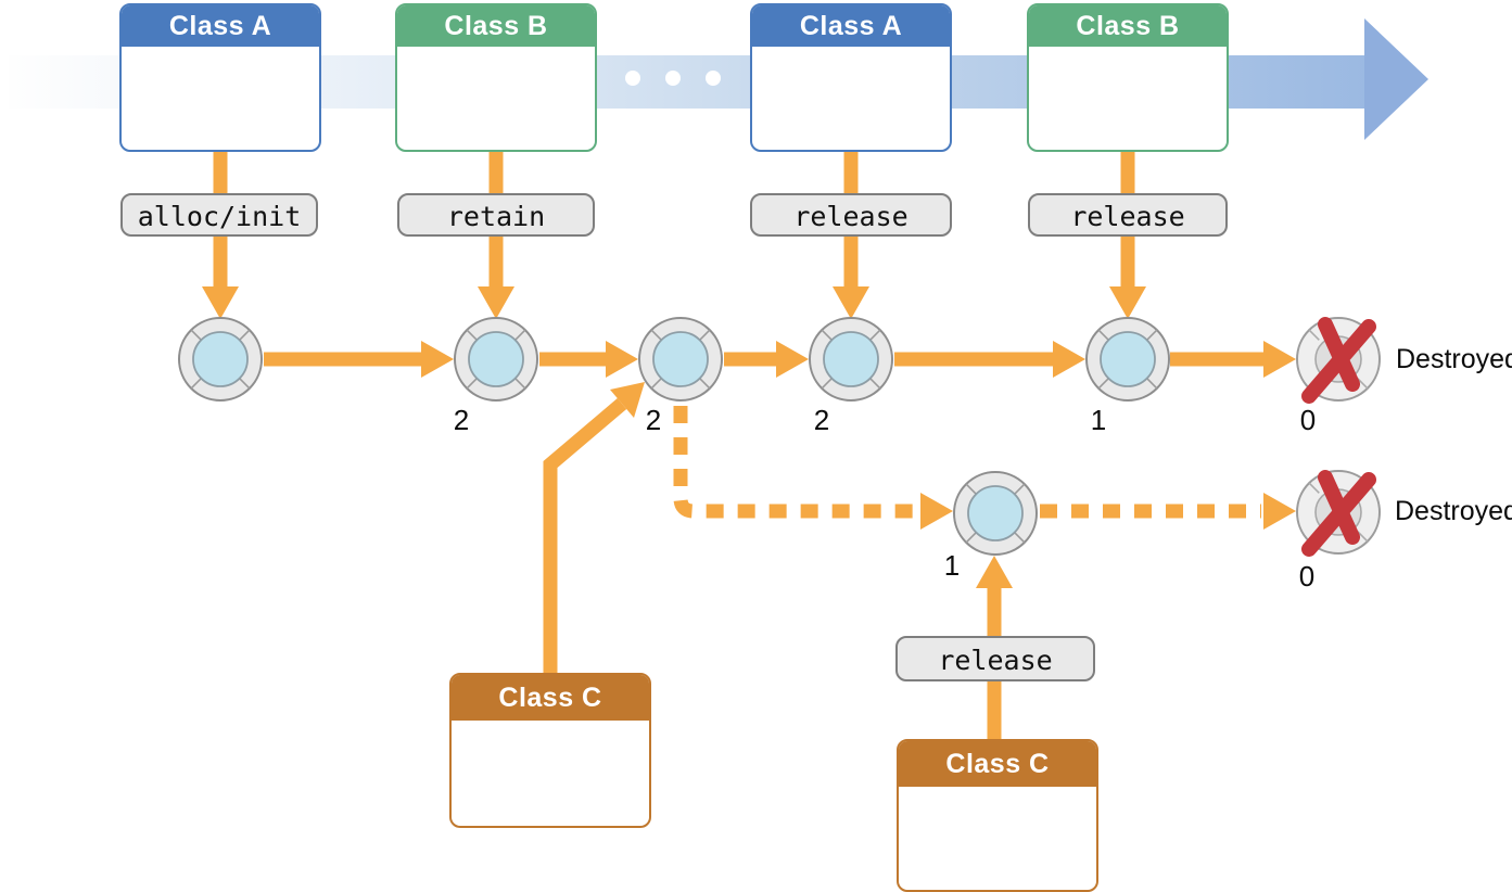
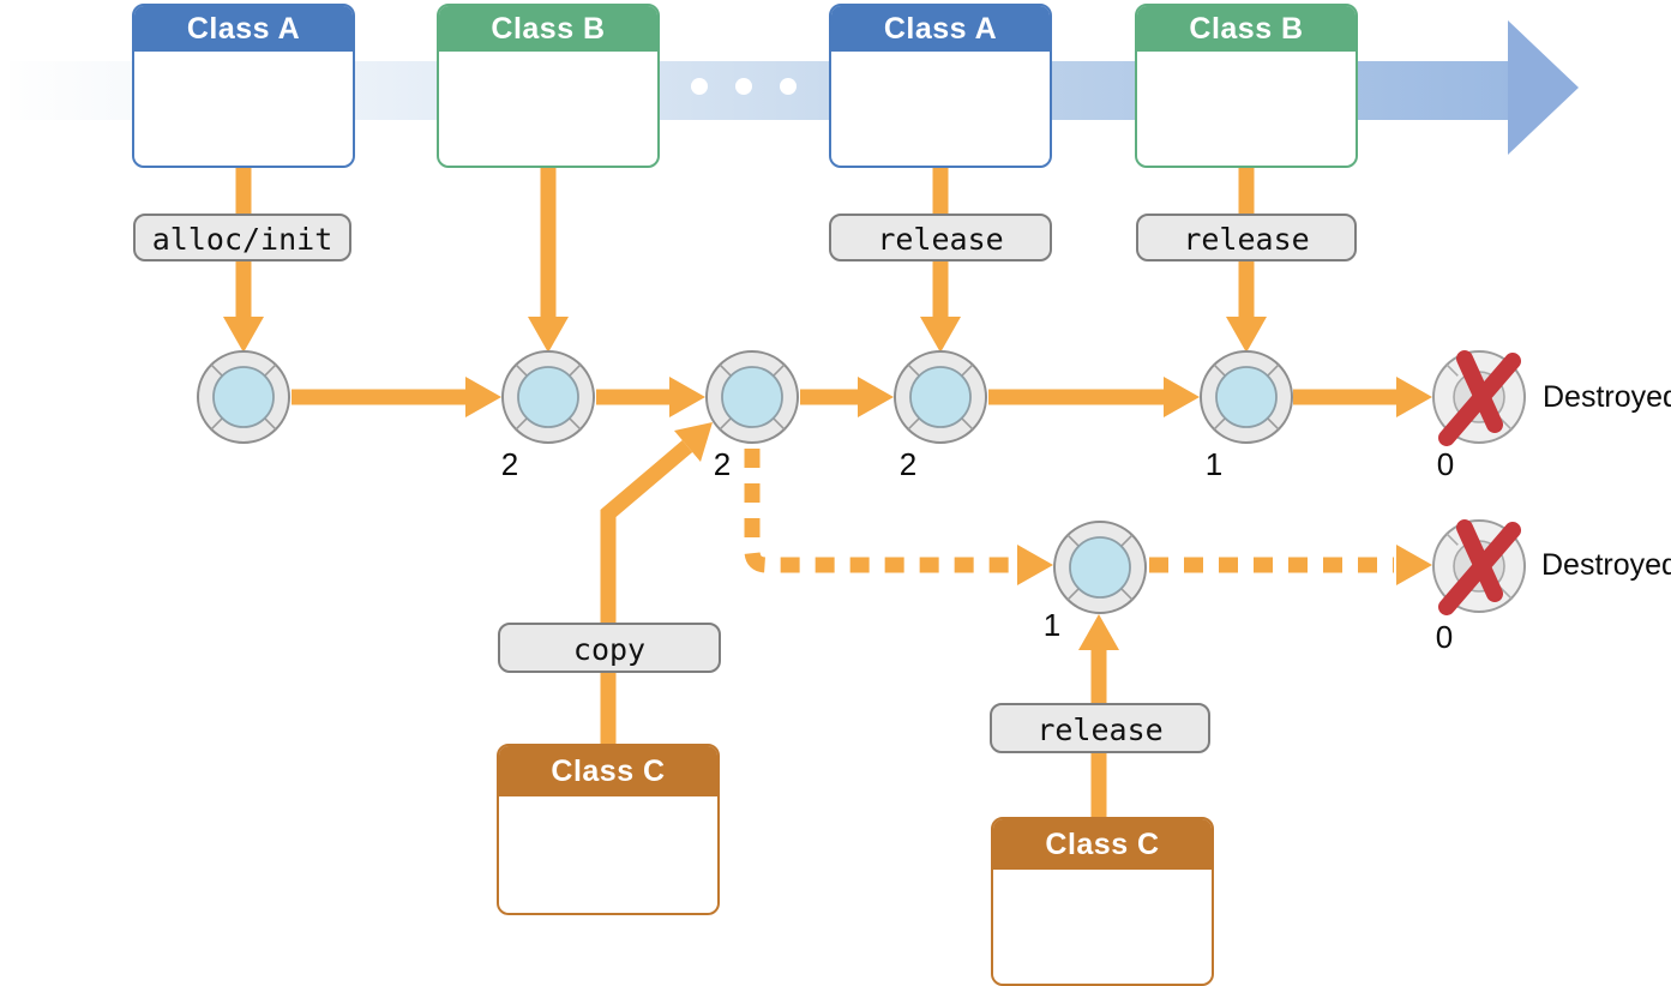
  Class A
  Class B
  Class A
  Class B
  Class C
  Class C
  alloc/init
- retain
  release
  release
+ copy
  release
  2
  2
  2
  1
  0
  Destroye
  1
  0
  Destroyed
